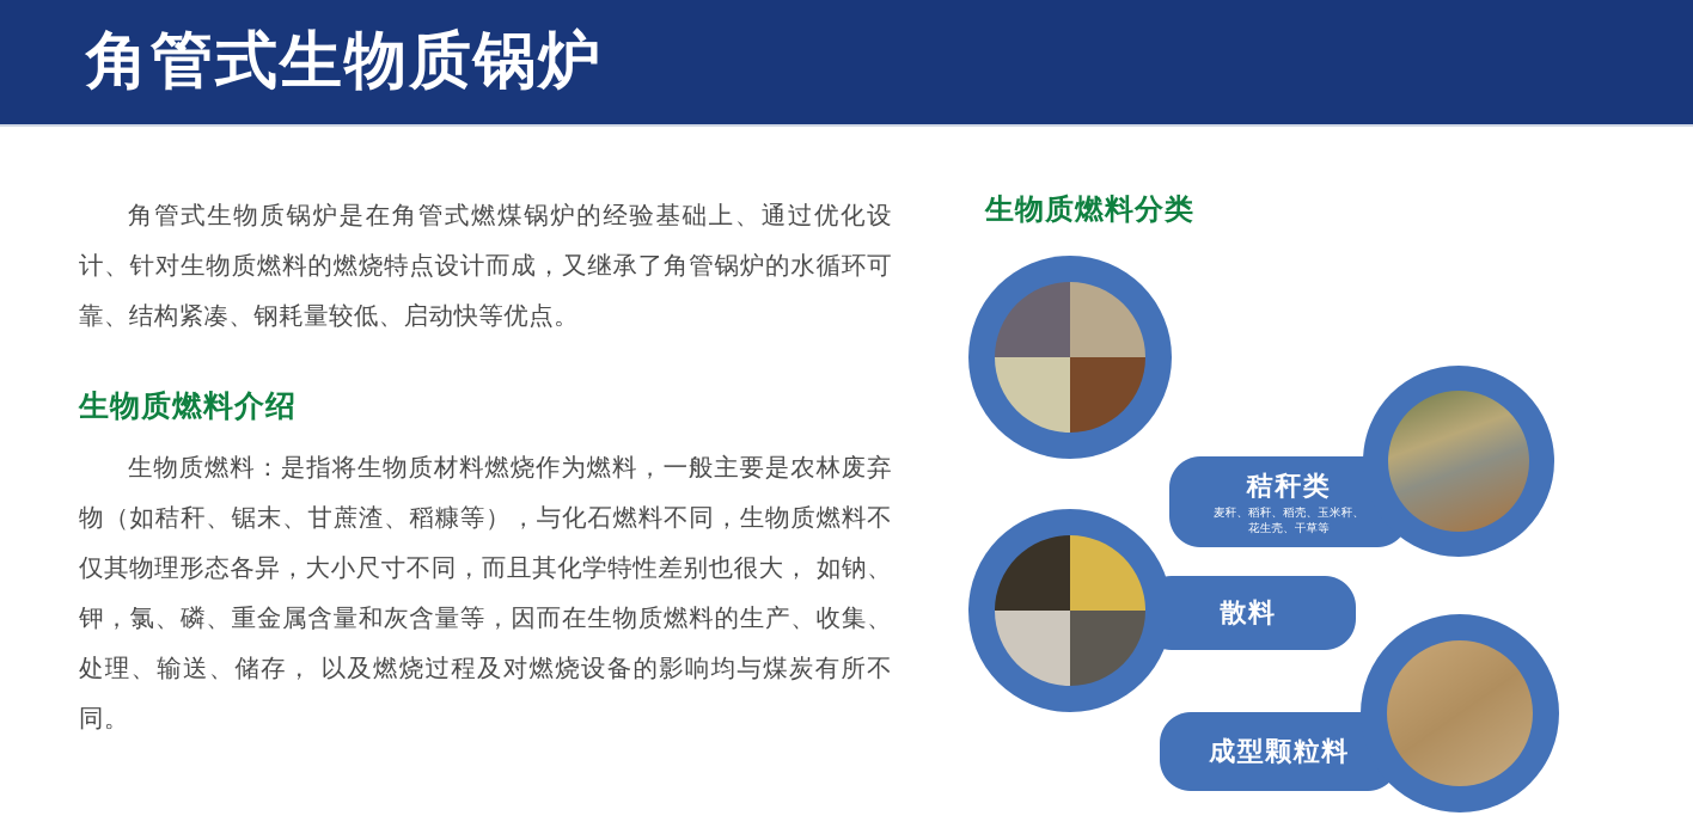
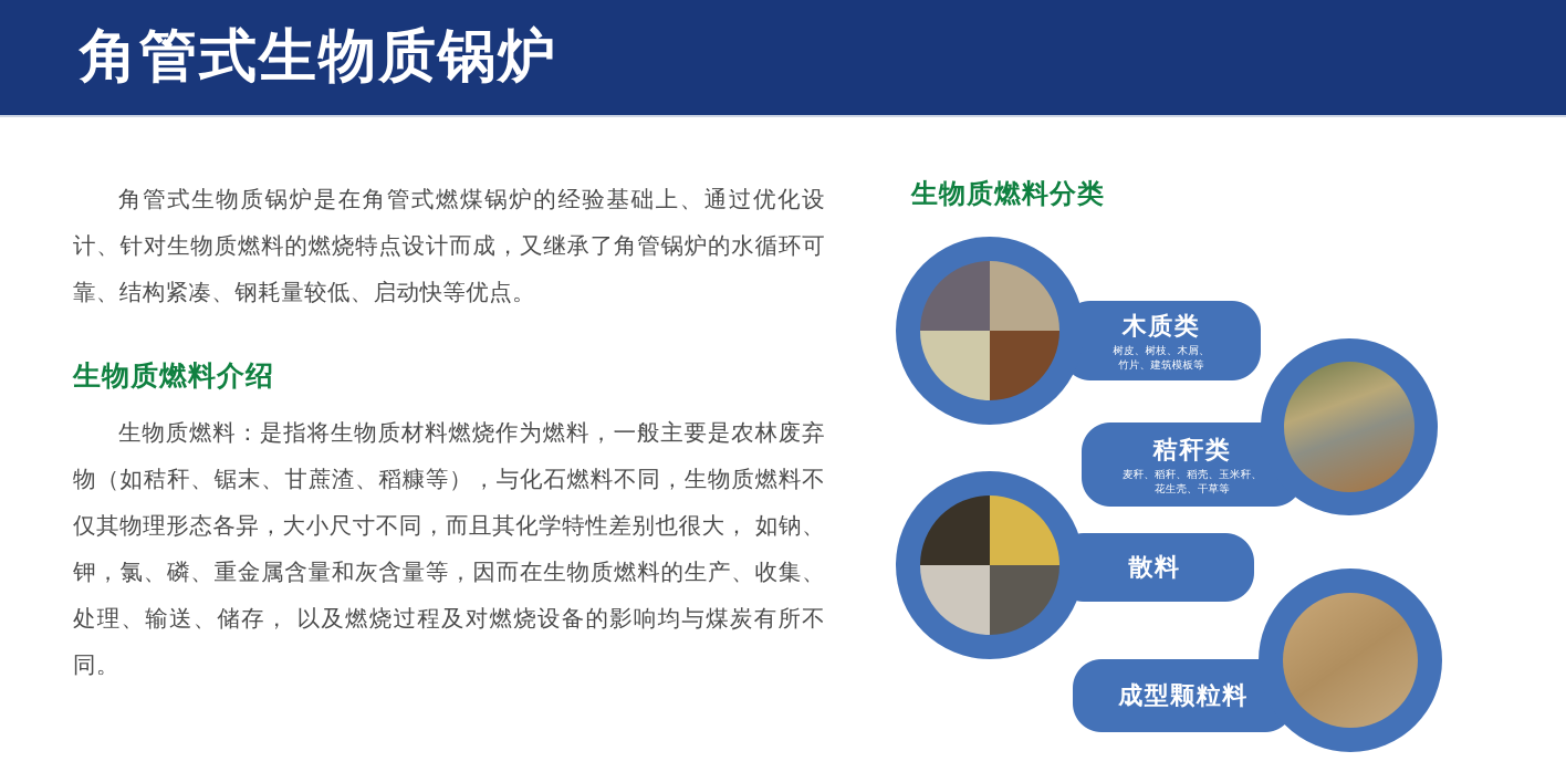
  角管式生物质锅炉
  角管式生物质锅炉是在角管式燃煤锅炉的经验基础上、通过优化设计、针对生物质燃料的燃烧特点设计而成，又继承了角管锅炉的水循环可靠、结构紧凑、钢耗量较低、启动快等优点。
  生物质燃料介绍
  生物质燃料：是指将生物质材料燃烧作为燃料，一般主要是农林废弃物（如秸秆、锯末、甘蔗渣、稻糠等），与化石燃料不同，生物质燃料不仅其物理形态各异，大小尺寸不同，而且其化学特性差别也很大， 如钠、钾，氯、磷、重金属含量和灰含量等，因而在生物质燃料的生产、收集、处理、输送、储存， 以及燃烧过程及对燃烧设备的影响均与煤炭有所不同。
  生物质燃料分类
+ 木质类
+ 树皮、树枝、木屑、
+ 竹片、建筑模板等
  秸秆类
  麦秆、稻秆、稻壳、玉米秆、
  花生壳、干草等
  散料
  成型颗粒料
